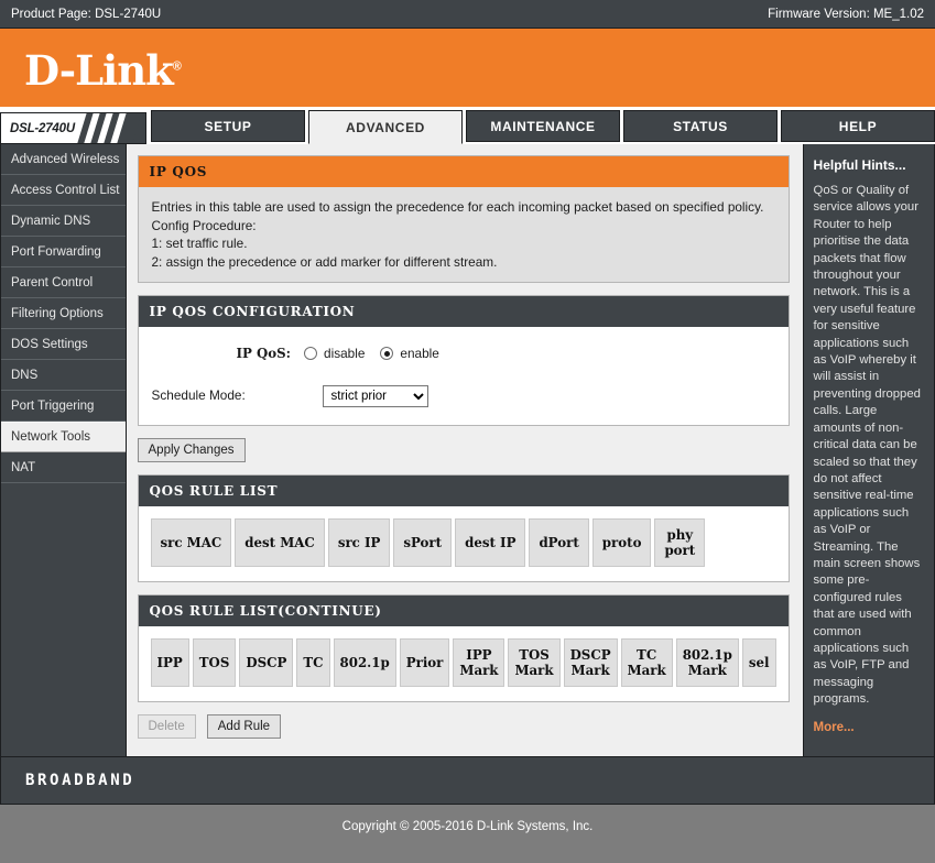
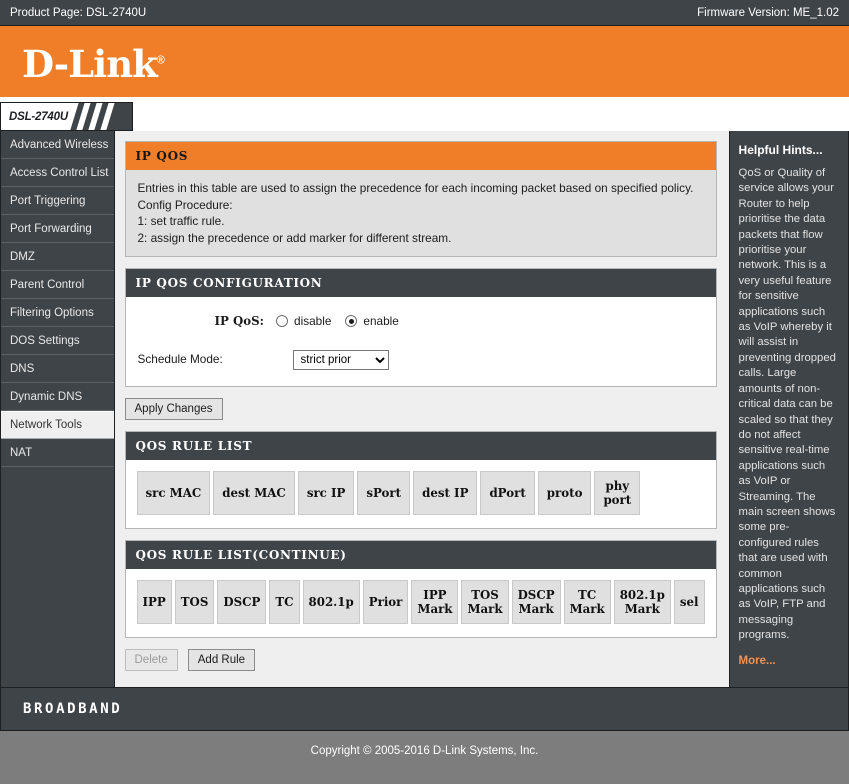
  Product Page: DSL-2740U
  Firmware Version: ME_1.02
  D-Link®
  DSL-2740U
- SETUP
- ADVANCED
- MAINTENANCE
- STATUS
- HELP
  Advanced Wireless
  Access Control List
- Dynamic DNS
+ Port Triggering
  Port Forwarding
+ DMZ
  Parent Control
  Filtering Options
  DOS Settings
  DNS
- Port Triggering
+ Dynamic DNS
  Network Tools
  NAT
  IP QOS
  Entries in this table are used to assign the precedence for each incoming packet based on specified policy.
  Config Procedure:
  1: set traffic rule.
  2: assign the precedence or add marker for different stream.
  IP QOS CONFIGURATION
  IP QoS:
  disable
  enable
  Schedule Mode:
  strict prior
  Apply Changes
  QOS RULE LIST
  src MAC	dest MAC	src IP	sPort	dest IP	dPort	proto	phy port
  QOS RULE LIST(CONTINUE)
  IPP	TOS	DSCP	TC	802.1p	Prior	IPP Mark	TOS Mark	DSCP Mark	TC Mark	802.1p Mark	sel
  Delete
  Add Rule
  Helpful Hints...
- QoS or Quality of service allows your Router to help prioritise the data packets that flow throughout your network. This is a very useful feature for sensitive applications such as VoIP whereby it will assist in preventing dropped calls. Large amounts of non-critical data can be scaled so that they do not affect sensitive real-time applications such as VoIP or Streaming. The main screen shows some pre-configured rules that are used with common applications such as VoIP, FTP and messaging programs.
+ QoS or Quality of service allows your Router to help prioritise the data packets that flow prioritise your network. This is a very useful feature for sensitive applications such as VoIP whereby it will assist in preventing dropped calls. Large amounts of non-critical data can be scaled so that they do not affect sensitive real-time applications such as VoIP or Streaming. The main screen shows some pre-configured rules that are used with common applications such as VoIP, FTP and messaging programs.
  More...
  BROADBAND
  Copyright © 2005-2016 D-Link Systems, Inc.
